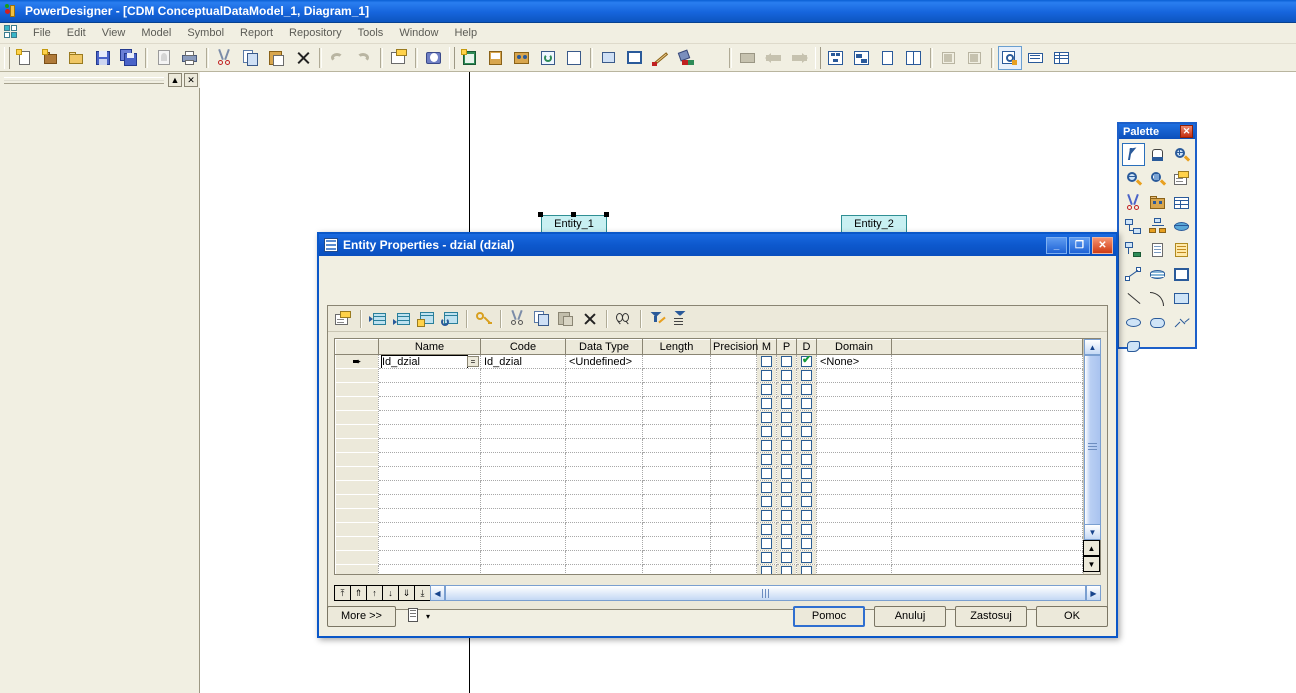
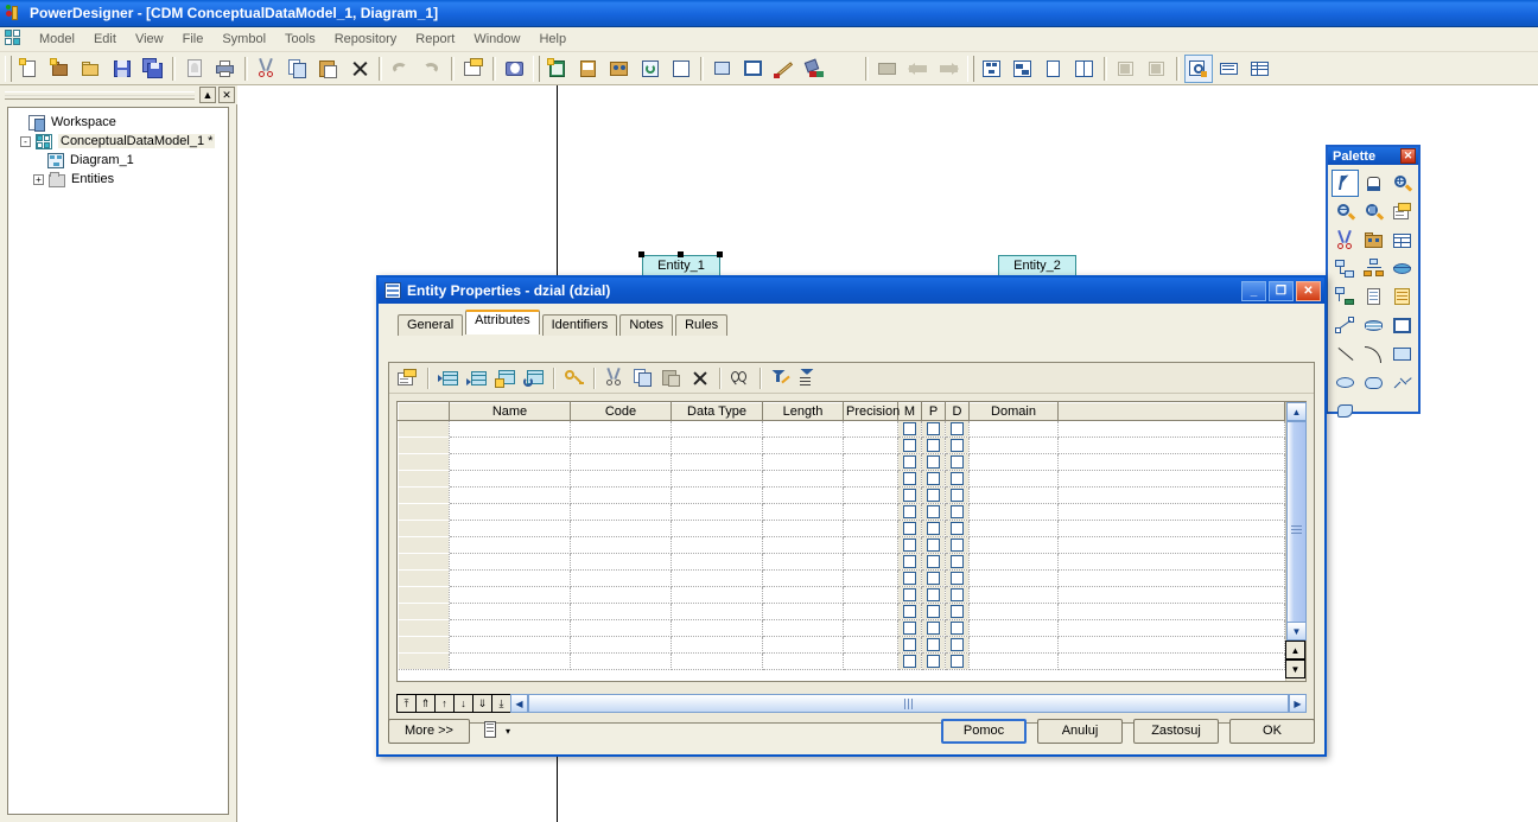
  PowerDesigner - [CDM ConceptualDataModel_1, Diagram_1]
- File
+ Model
  Edit
  View
- Model
+ File
  Symbol
- Report
+ Tools
  Repository
- Tools
+ Report
  Window
  Help
  ▲
  ✕
+ Workspace
+ -
+ ConceptualDataModel_1 *
+ Diagram_1
+ +
+ Entities
  Entity_1
  Entity_2
  Palette
  ✕
  Entity Properties - dzial (dzial)
  _
  ❐
  ✕
+ General
+ Attributes
+ Identifiers
+ Notes
+ Rules
  	Name	Code	Data Type	Length	Precision	M	P	D	Domain
- ➨	Id_dzial =	Id_dzial	<Undefined>						<None>
  ▲
  ▼
  ▲
  ▼
  ⤒
  ⇑
  ↑
  ↓
  ⇓
  ⤓
  ◀
  ▶
  More >>
  ▾
  Pomoc
  Anuluj
  Zastosuj
  OK
